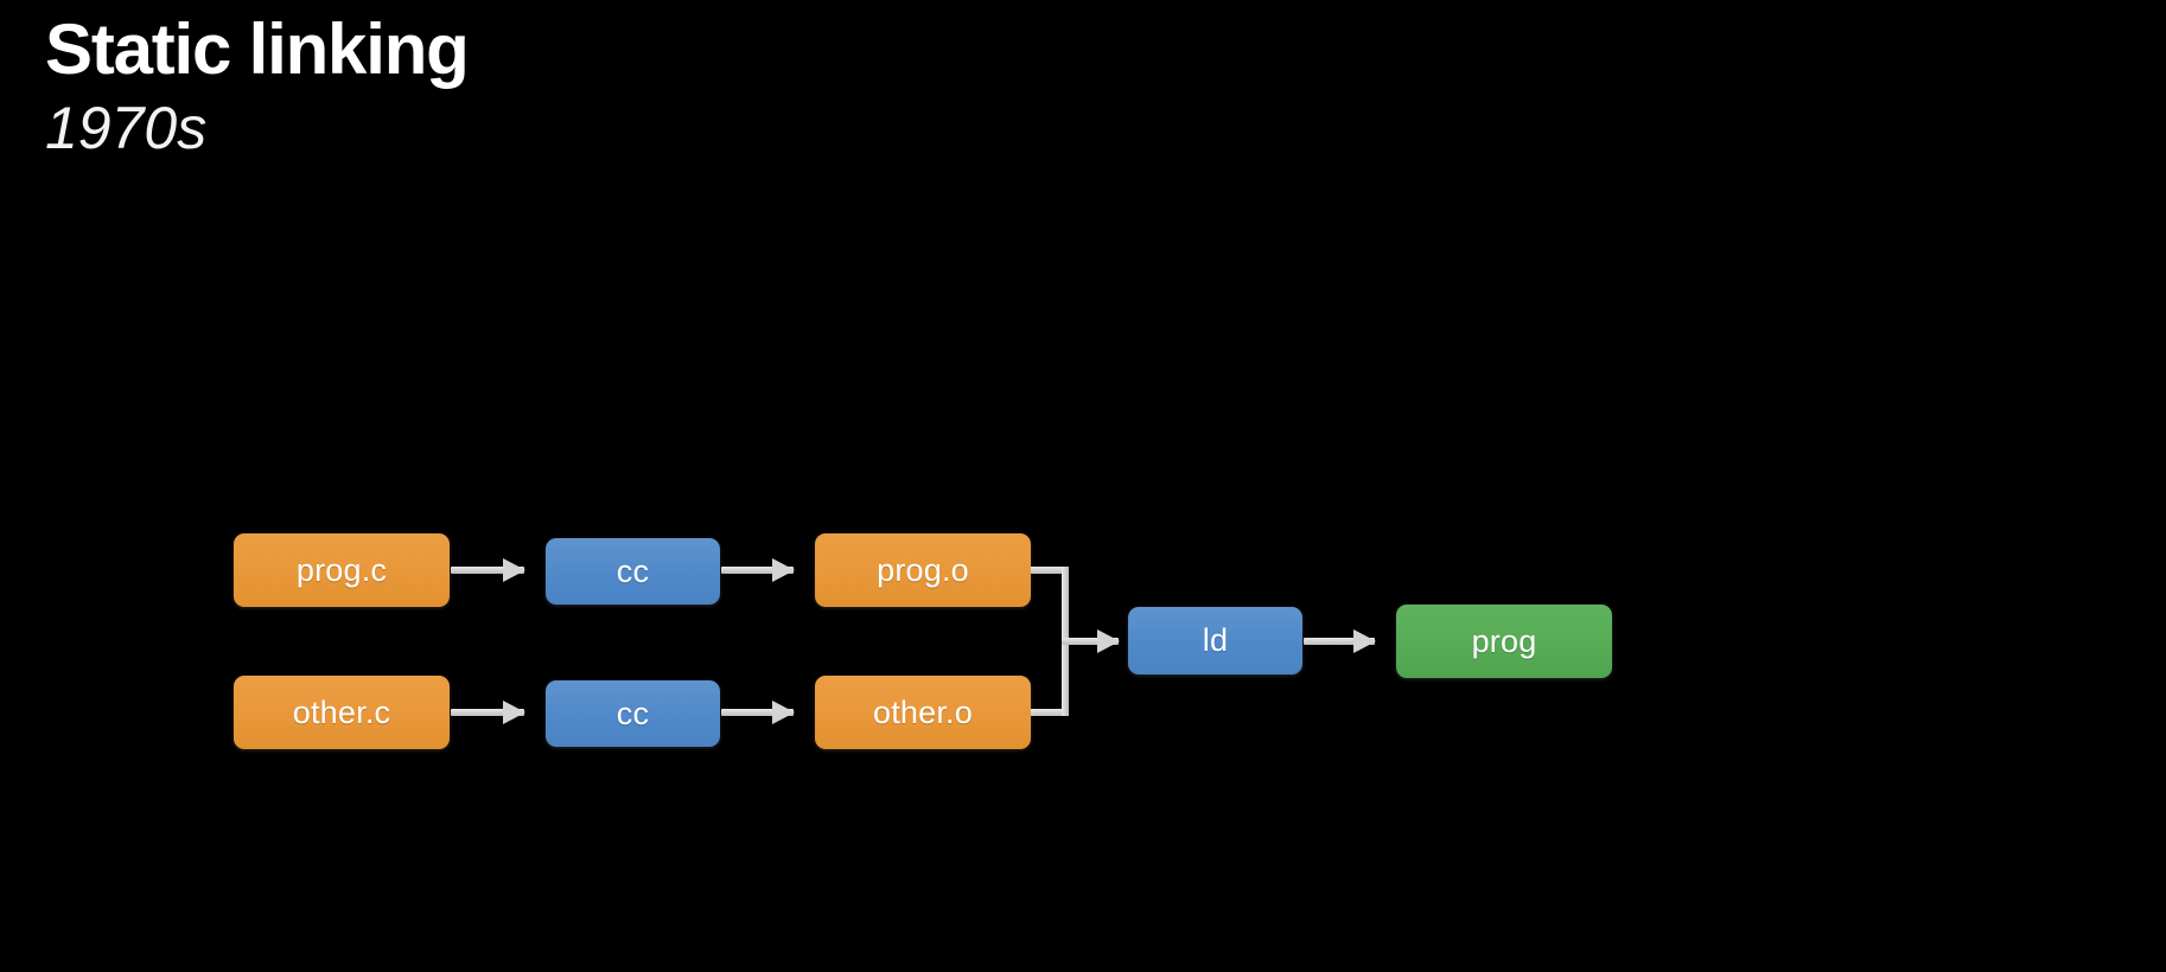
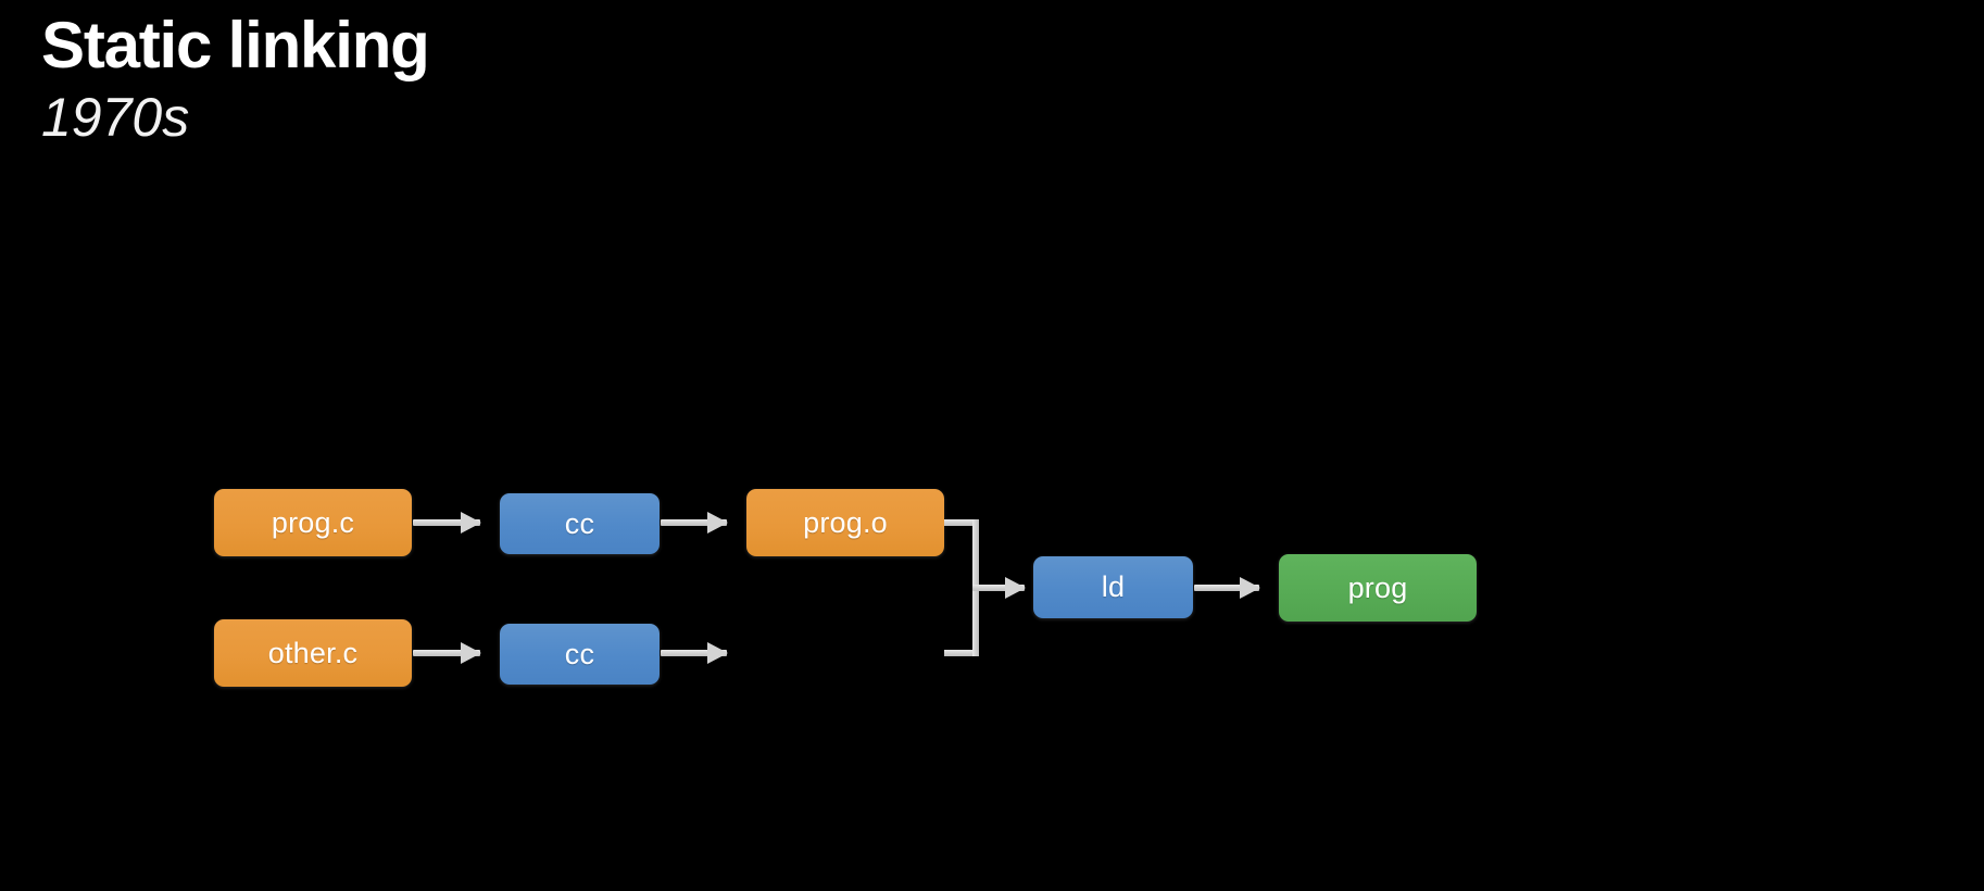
  Static linking
  1970s
  prog.c
  cc
  prog.o
  other.c
  cc
- other.o
  ld
  prog
